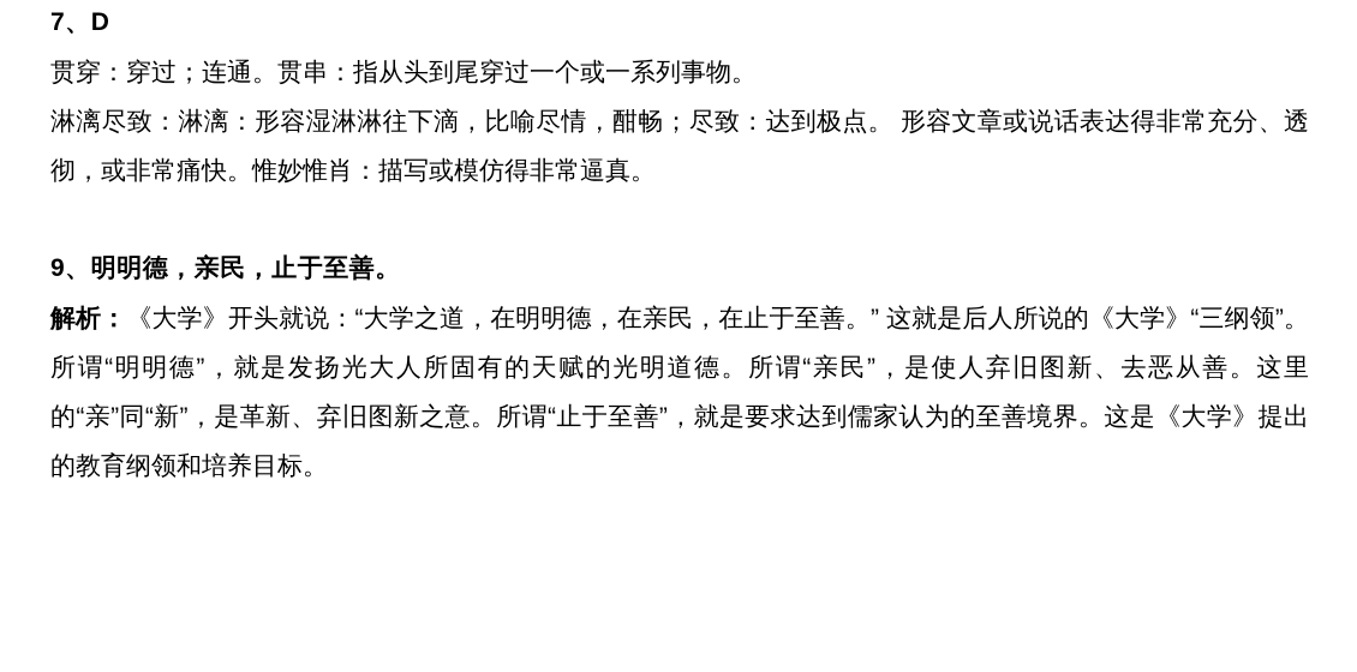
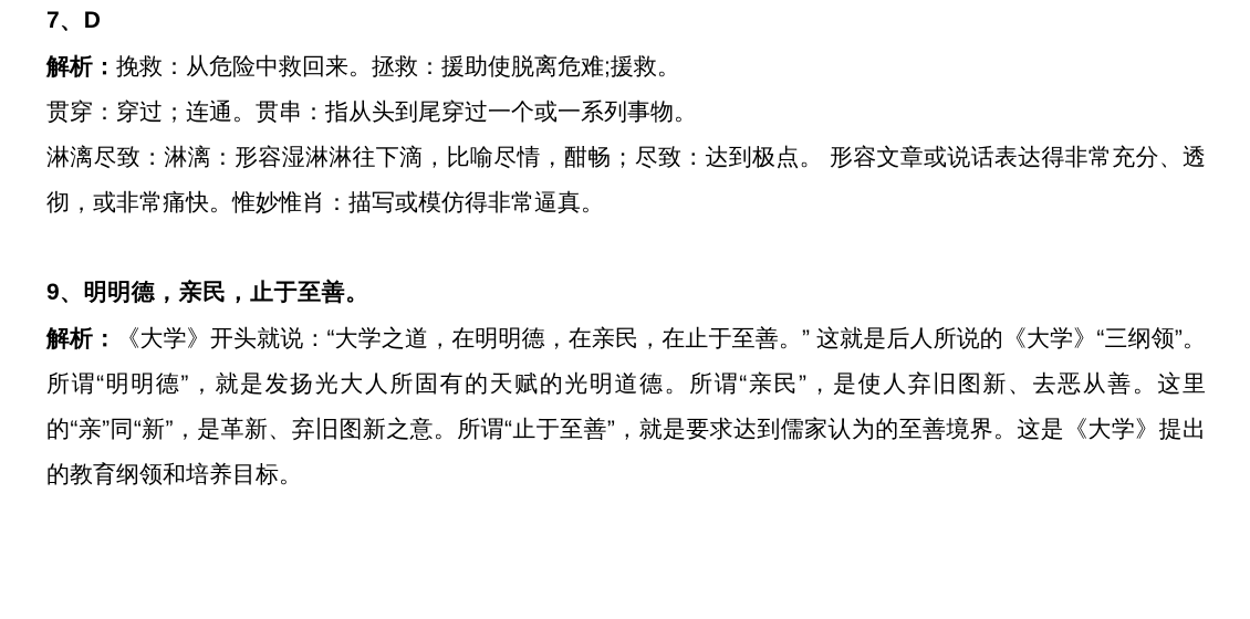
  7、D
+ 解析：挽救：从危险中救回来。拯救：援助使脱离危难;援救。
  贯穿：穿过；连通。贯串：指从头到尾穿过一个或一系列事物。
  淋漓尽致：淋漓：形容湿淋淋往下滴，比喻尽情，酣畅；尽致：达到极点。 形容文章或说话表达得非常充分、透彻，或非常痛快。惟妙惟肖：描写或模仿得非常逼真。
  9、明明德，亲民，止于至善。
  解析：《大学》开头就说：“大学之道，在明明德，在亲民，在止于至善。” 这就是后人所说的《大学》“三纲领”。所谓“明明德”，就是发扬光大人所固有的天赋的光明道德。所谓“亲民”，是使人弃旧图新、去恶从善。这里的“亲”同“新”，是革新、弃旧图新之意。所谓“止于至善”，就是要求达到儒家认为的至善境界。这是《大学》提出的教育纲领和培养目标。
